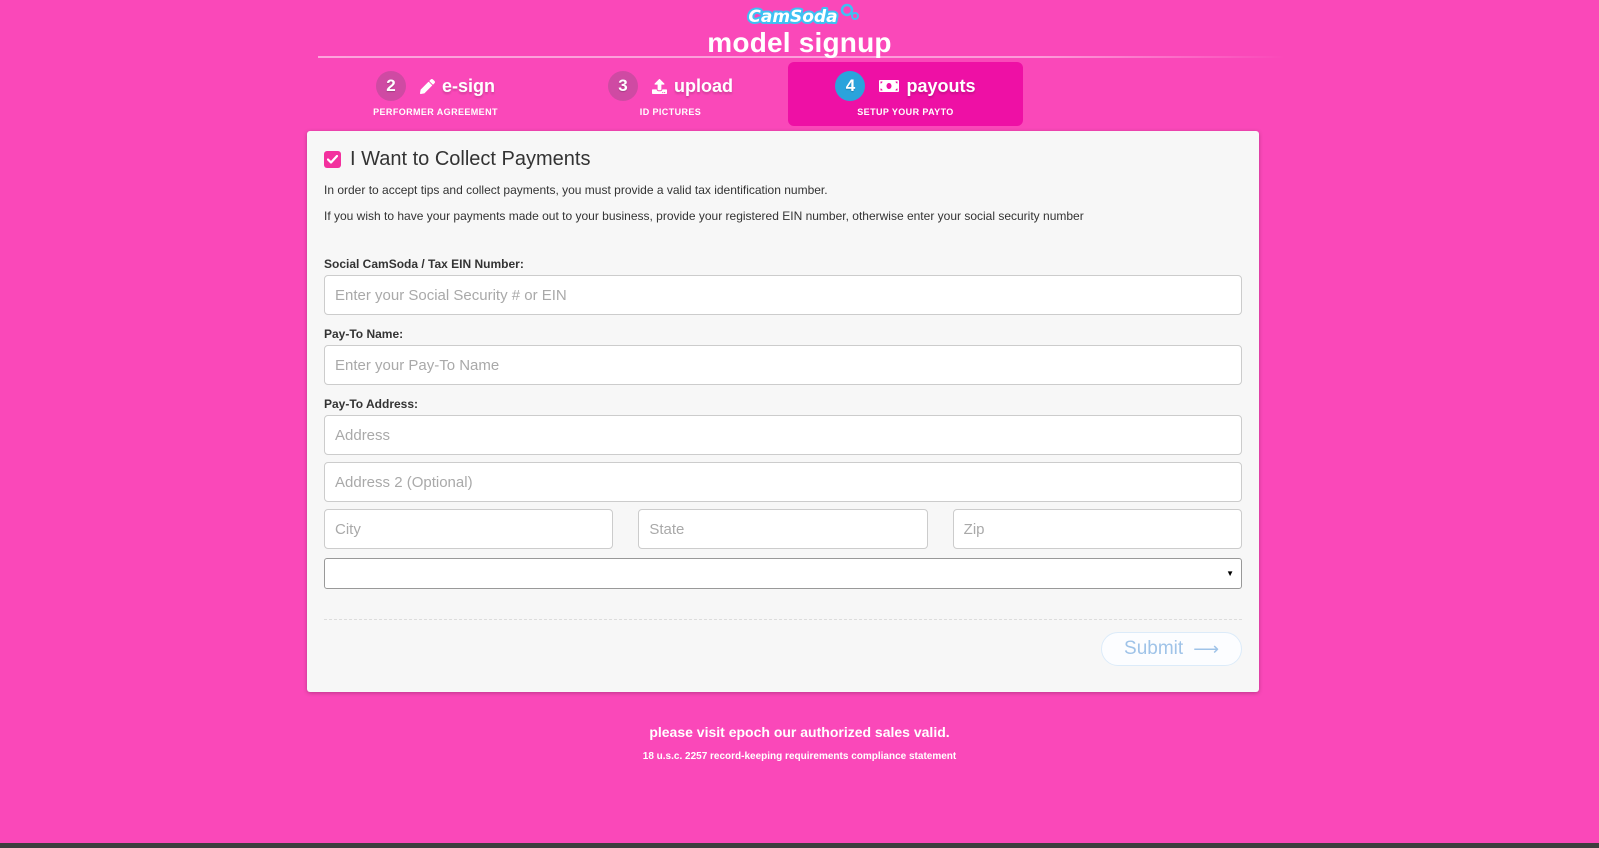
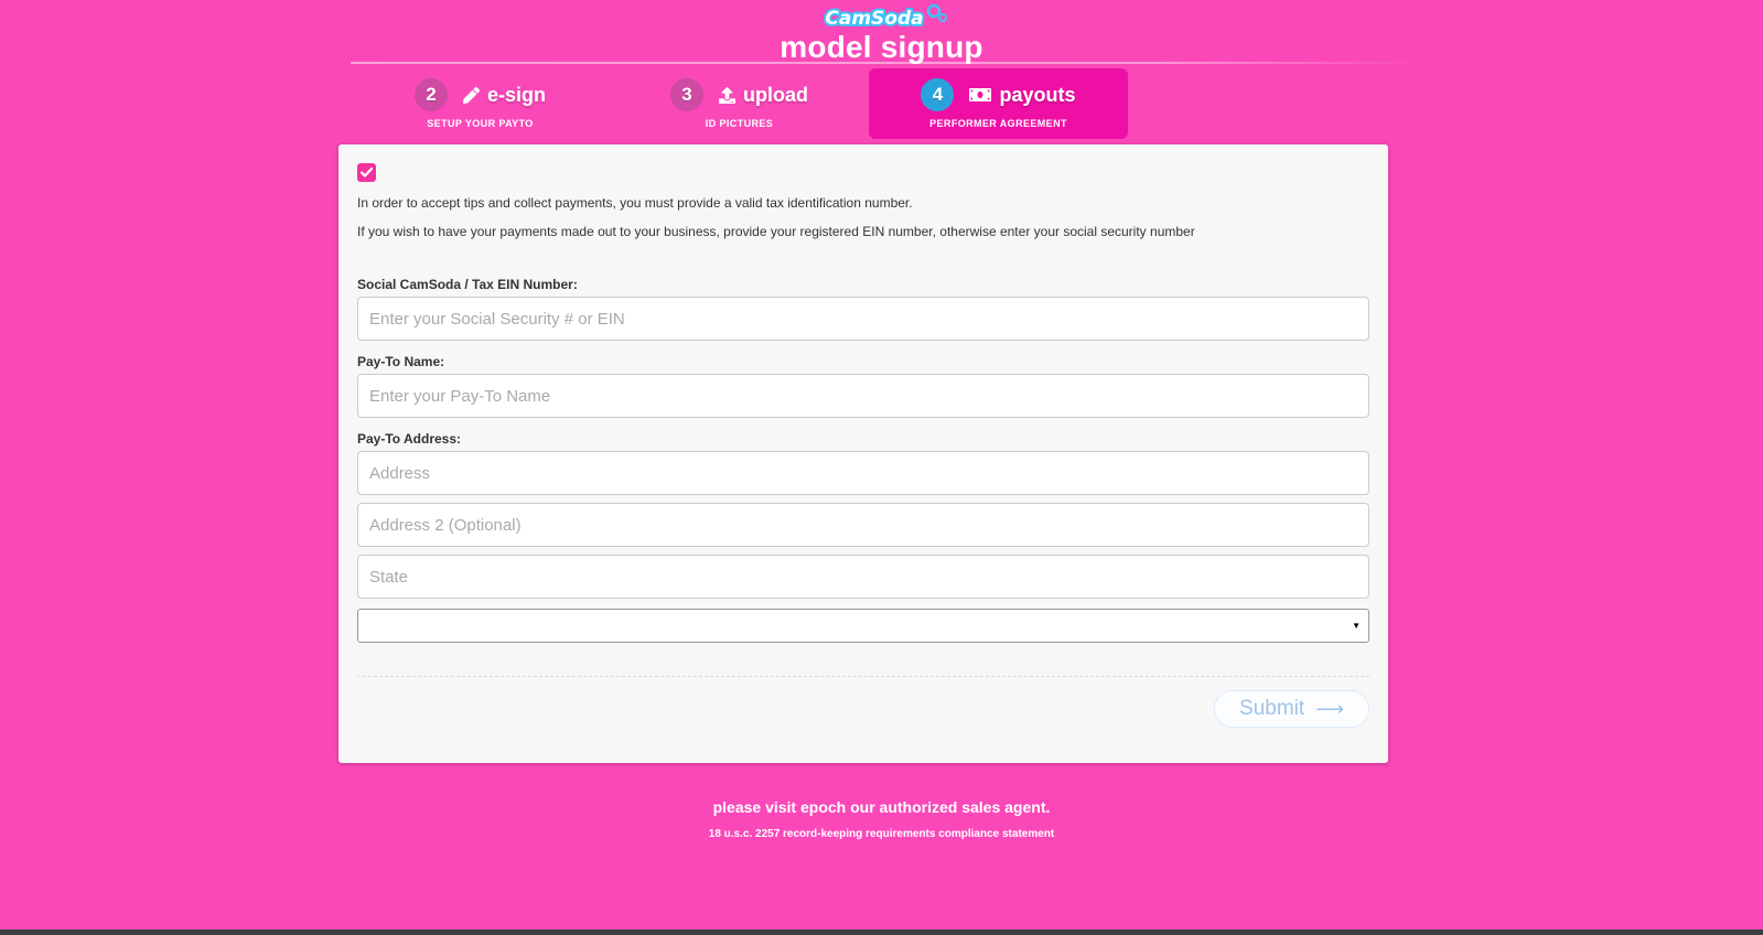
  CamSoda
  model signup
  2
  e-sign
- PERFORMER AGREEMENT
+ SETUP YOUR PAYTO
  3
  upload
  ID PICTURES
  4
  payouts
- SETUP YOUR PAYTO
+ PERFORMER AGREEMENT
- I Want to Collect Payments
  In order to accept tips and collect payments, you must provide a valid tax identification number.
  If you wish to have your payments made out to your business, provide your registered EIN number, otherwise enter your social security number
  Social CamSoda / Tax EIN Number:
  Enter your Social Security # or EIN
  Pay-To Name:
  Enter your Pay-To Name
  Pay-To Address:
  Address Address 2 (Optional)
- City
  State
- Zip
  ▼
  Submit
  ⟶
- please visit epoch our authorized sales valid.
+ please visit epoch our authorized sales agent.
  18 u.s.c. 2257 record-keeping requirements compliance statement
